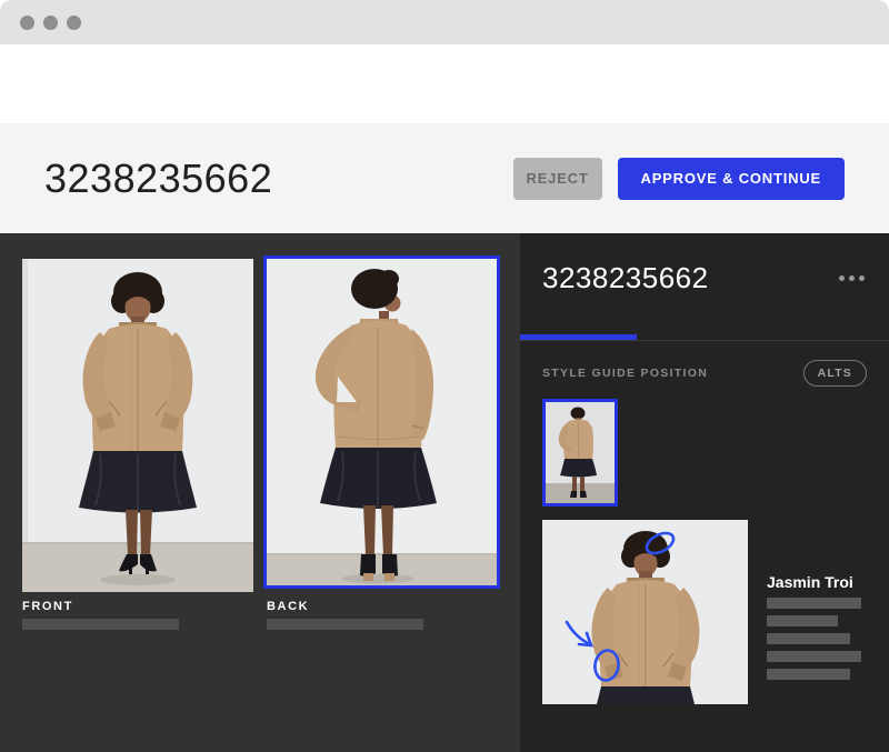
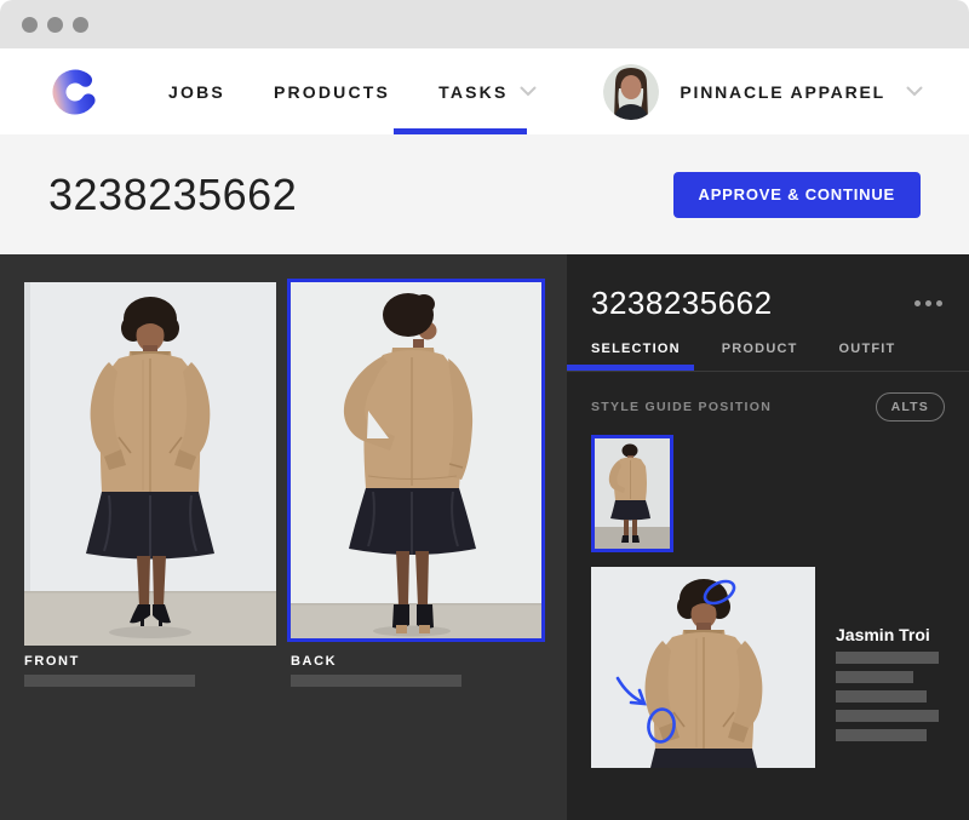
+ JOBS
+ PRODUCTS
+ TASKS
+ PINNACLE APPAREL
  3238235662
- REJECT
  APPROVE & CONTINUE
  FRONT
  BACK
  3238235662
+ SELECTION
+ PRODUCT
+ OUTFIT
  STYLE GUIDE POSITION
  ALTS
  Jasmin Troi
